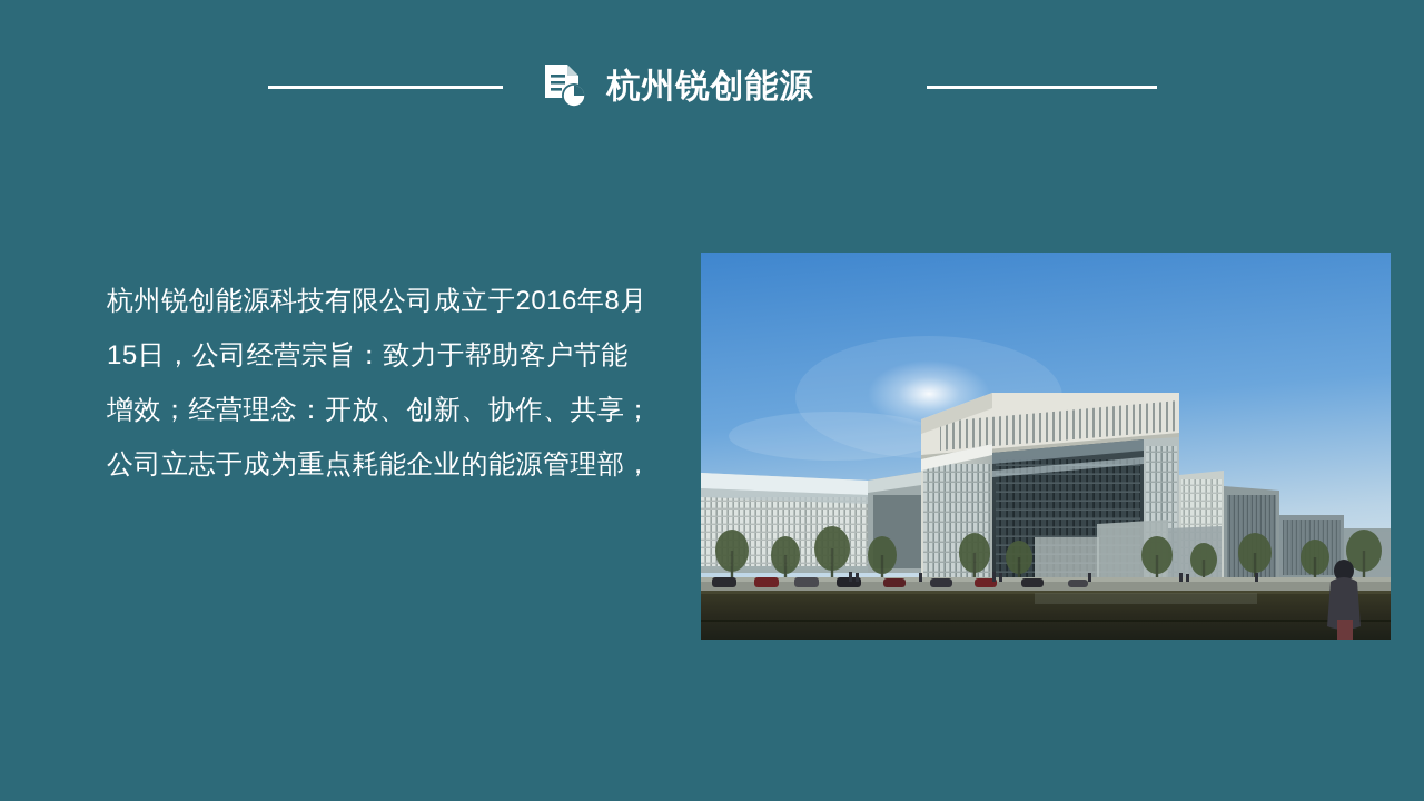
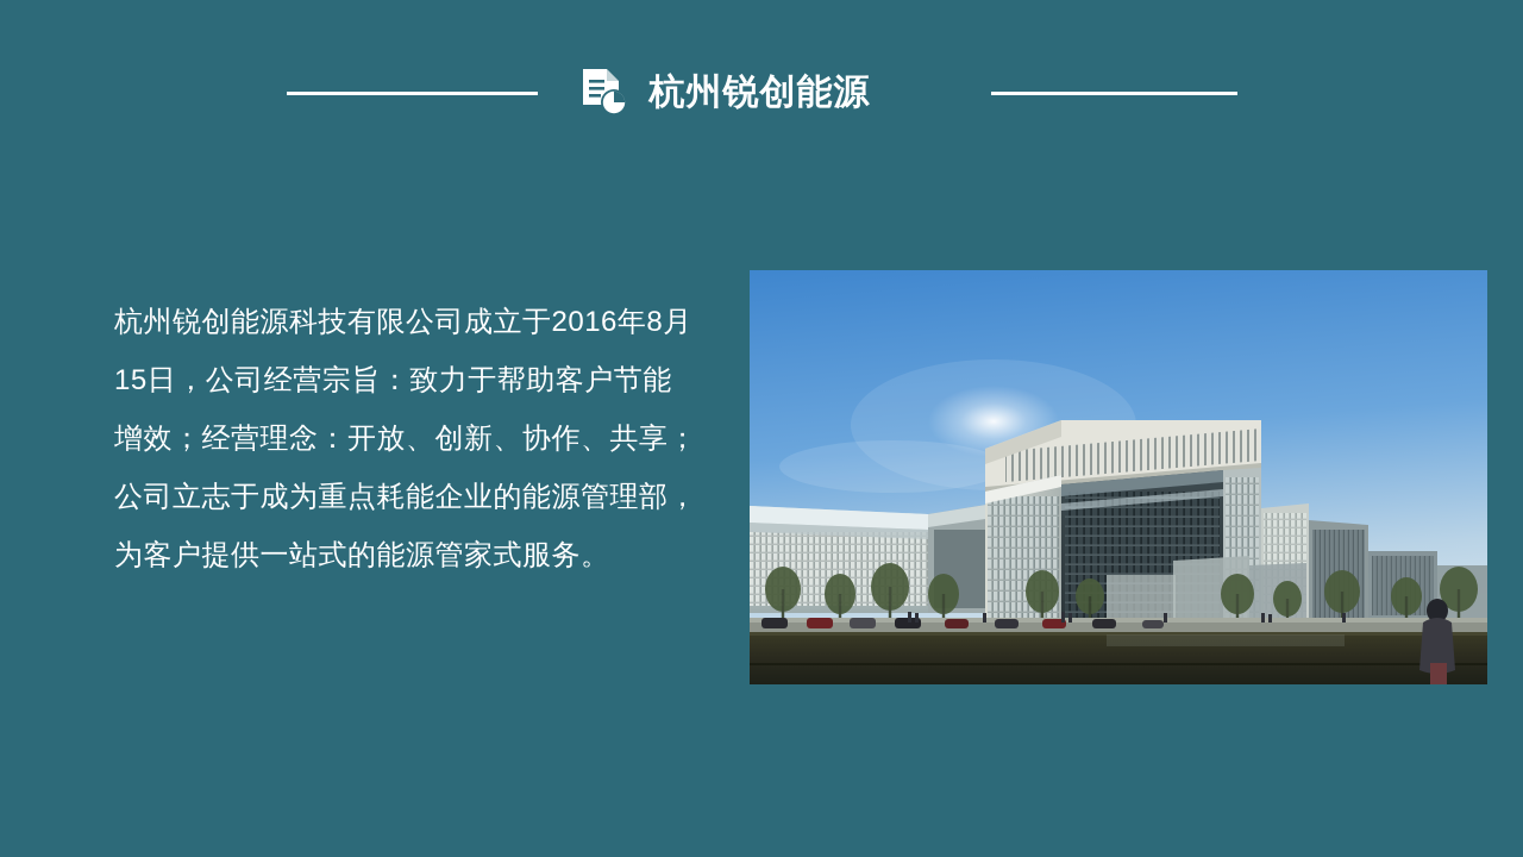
  杭州锐创能源
  杭州锐创能源科技有限公司成立于2016年8月
  15日，公司经营宗旨：致力于帮助客户节能
  增效；经营理念：开放、创新、协作、共享；
  公司立志于成为重点耗能企业的能源管理部，
+ 为客户提供一站式的能源管家式服务。
